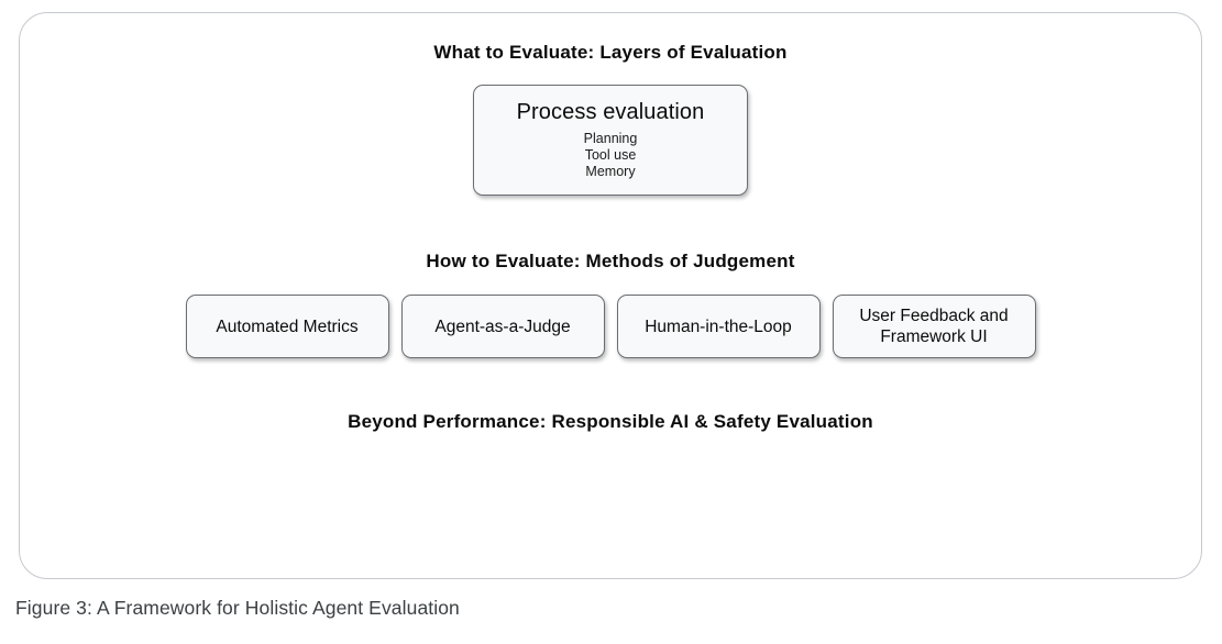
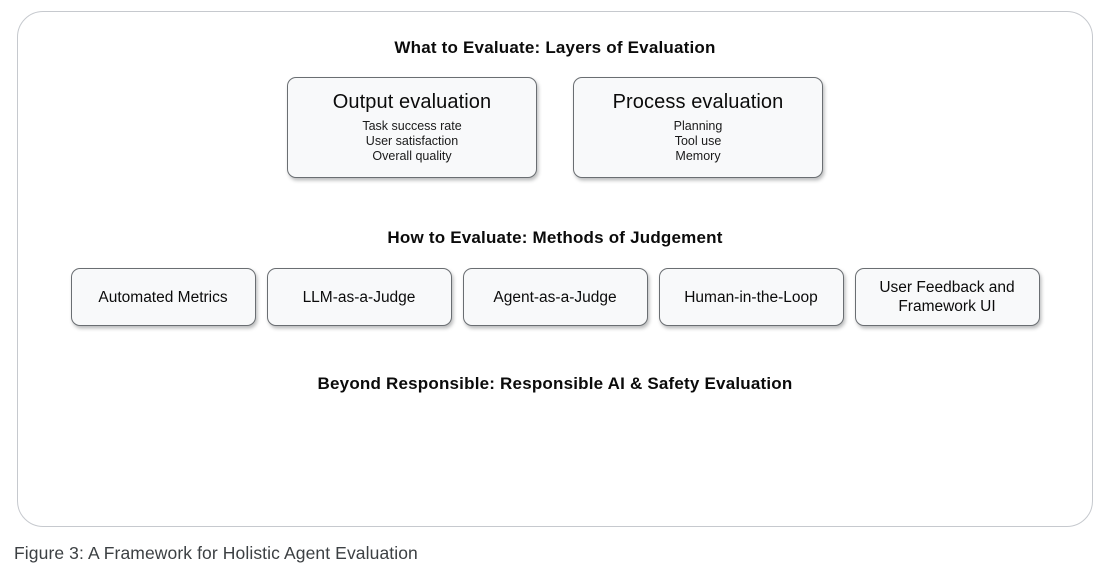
  What to Evaluate: Layers of Evaluation
+ Output evaluation
+ Task success rate
+ User satisfaction
+ Overall quality
  Process evaluation
  Planning
  Tool use
  Memory
  How to Evaluate: Methods of Judgement
  Automated Metrics
+ LLM-as-a-Judge
  Agent-as-a-Judge
  Human-in-the-Loop
  User Feedback and Framework UI
- Beyond Performance: Responsible AI & Safety Evaluation
+ Beyond Responsible: Responsible AI & Safety Evaluation
  Figure 3: A Framework for Holistic Agent Evaluation
